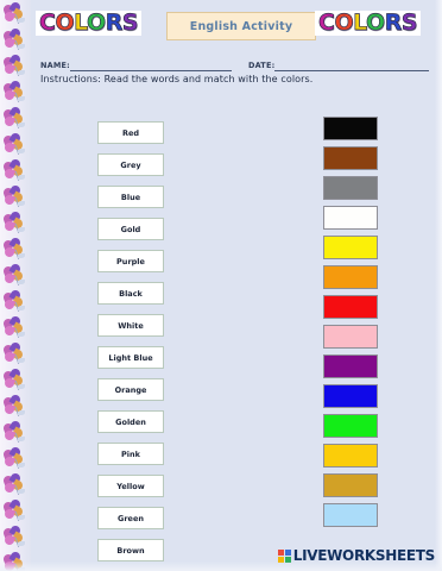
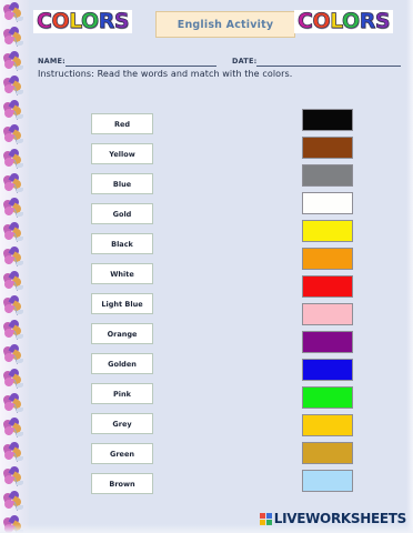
  COLORS
  English Activity
  COLORS
  NAME:
  DATE:
  Instructions: Read the words and match with the colors.
  Red
- Grey
+ Yellow
  Blue
  Gold
- Purple
  Black
  White
  Light Blue
  Orange
  Golden
  Pink
- Yellow
+ Grey
  Green
  Brown
  LIVEWORKSHEETS
